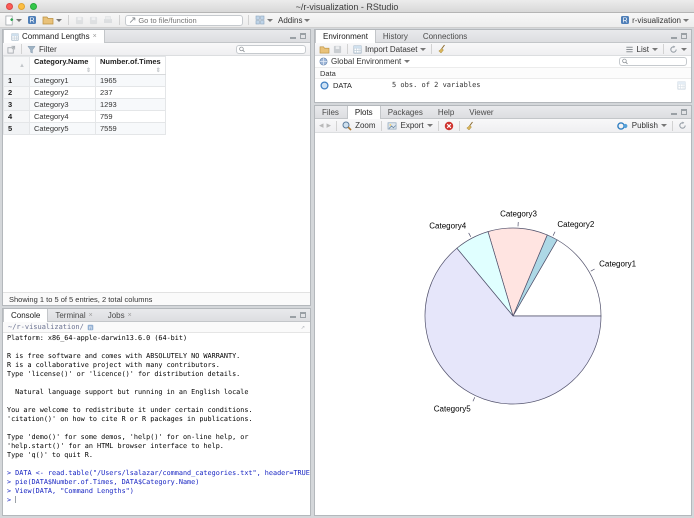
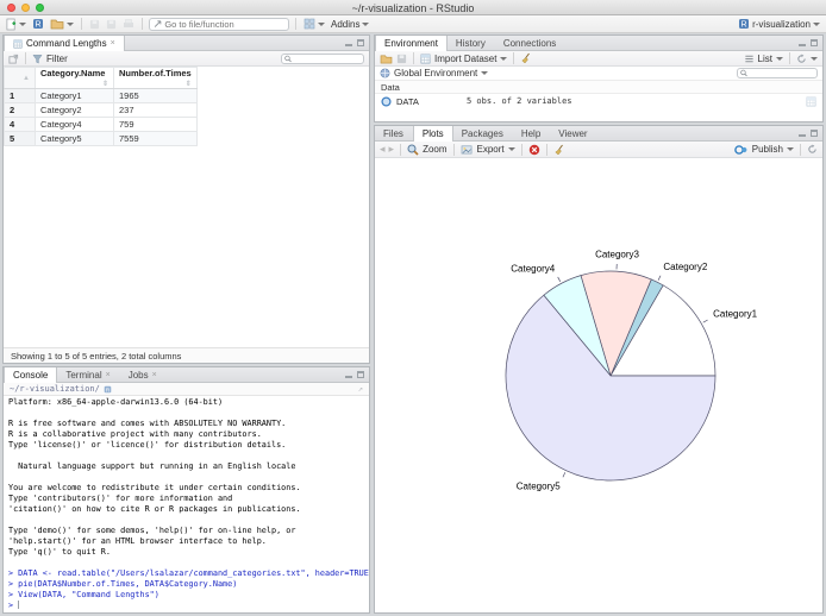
  ~/r-visualization - RStudio
  Go to file/function
  Addins
  r-visualization
  Command Lengths
  Filter
  	Category.Name	Number.of.Times
  1	Category1	1965
  2	Category2	237
- 3	Category3	1293
  4	Category4	759
  5	Category5	7559
  Showing 1 to 5 of 5 entries, 2 total columns
  Console
  Terminal
  Jobs
  ~/r-visualization/
  ↗
  Platform: x86_64-apple-darwin13.6.0 (64-bit)
  R is free software and comes with ABSOLUTELY NO WARRANTY.
  R is a collaborative project with many contributors.
  Type 'license()' or 'licence()' for distribution details.
  Natural language support but running in an English locale
  You are welcome to redistribute it under certain conditions.
+ Type 'contributors()' for more information and
  'citation()' on how to cite R or R packages in publications.
  Type 'demo()' for some demos, 'help()' for on-line help, or
  'help.start()' for an HTML browser interface to help.
  Type 'q()' to quit R.
  > DATA <- read.table("/Users/lsalazar/command_categories.txt", header=TRUE
  > pie(DATA$Number.of.Times, DATA$Category.Name)
  > View(DATA, "Command Lengths")
  >
  Environment
  History
  Connections
  Import Dataset
  List
  Global Environment
  Data
  DATA
  5 obs. of 2 variables
  Files
  Plots
  Packages
  Help
  Viewer
  ◂
  ▸
  Zoom
  Export
  Publish
  Category1
  Category2
  Category3
  Category4
  Category5
